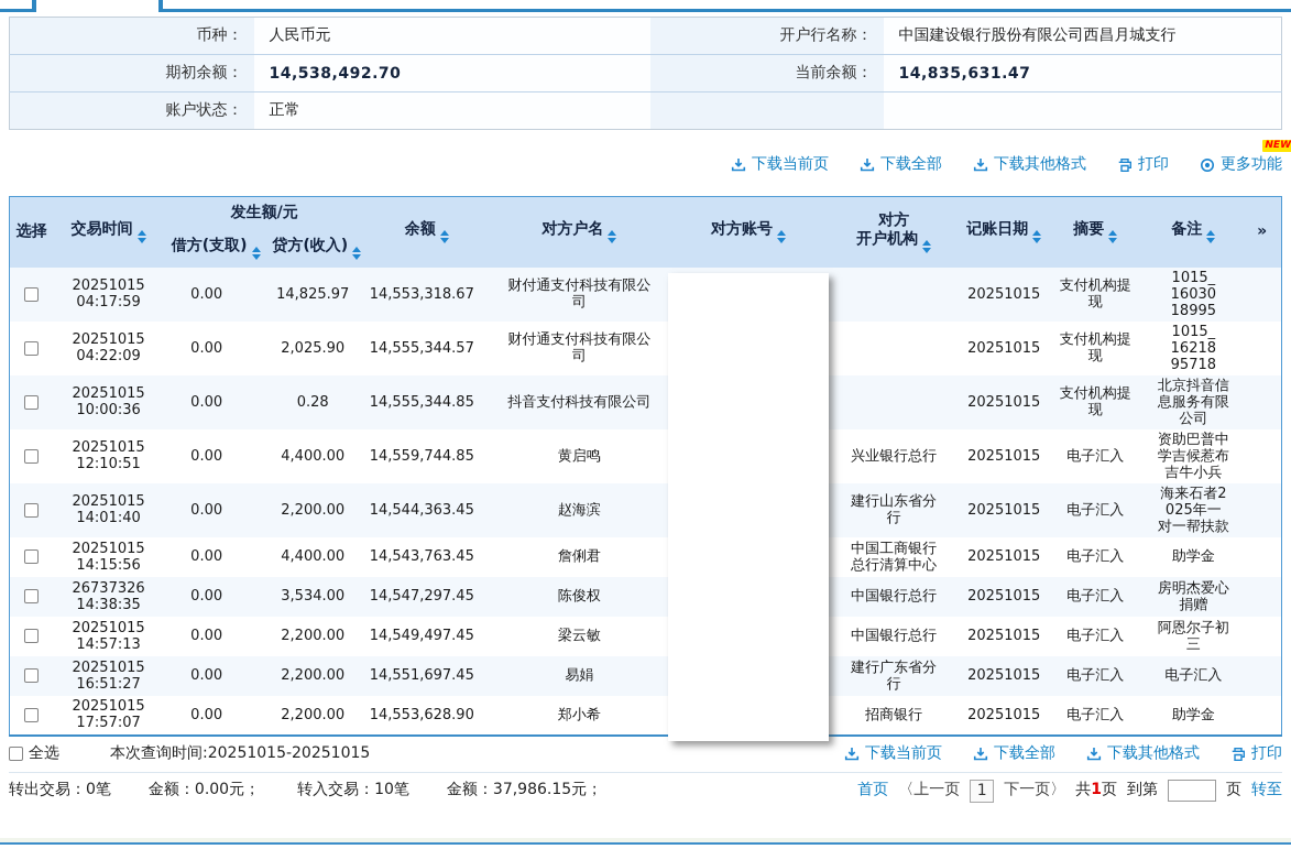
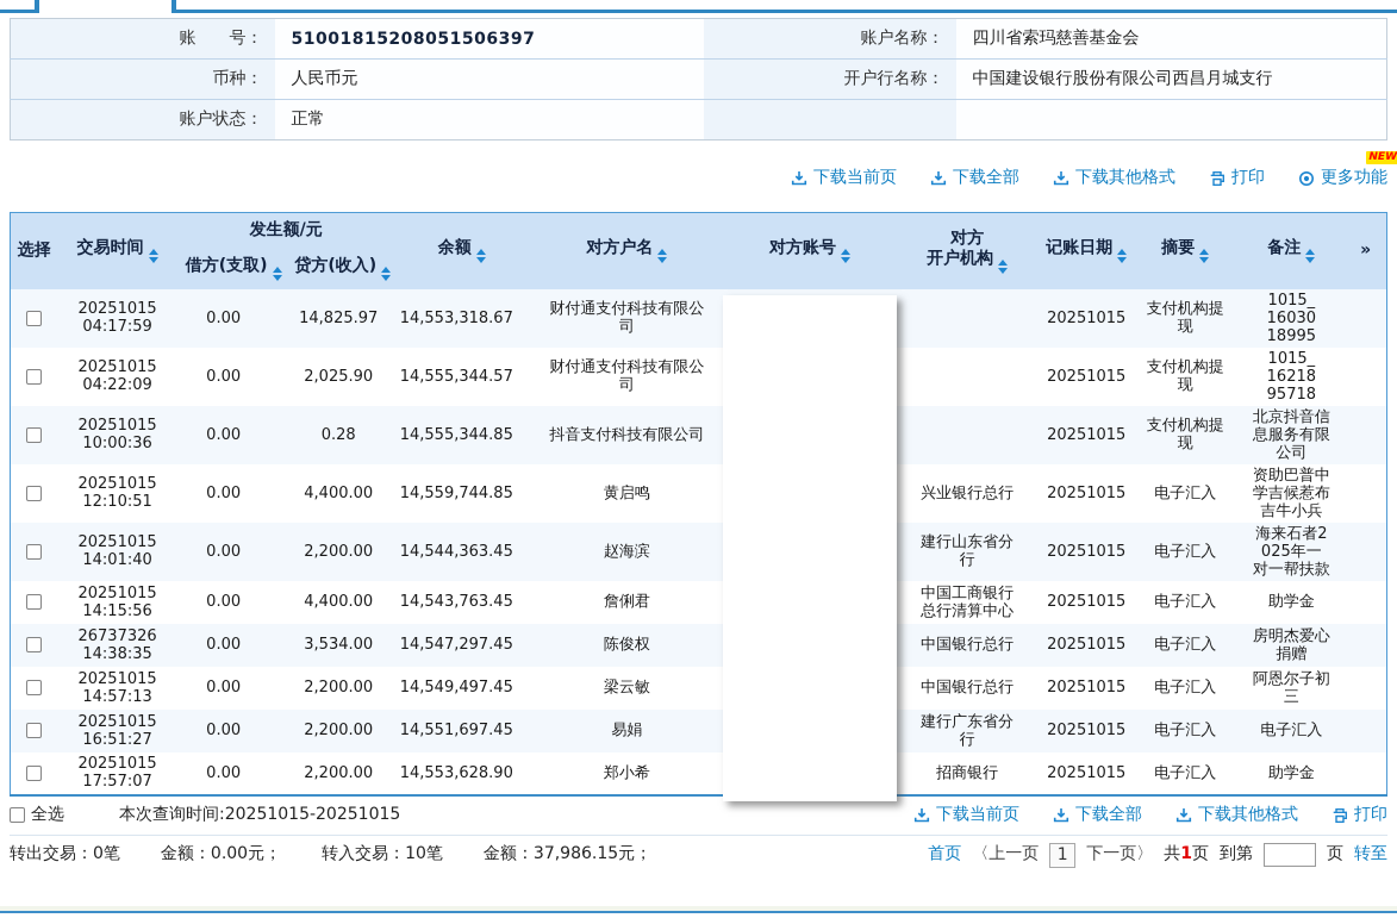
+ 账 号：	51001815208051506397	账户名称：	四川省索玛慈善基金会
  币种：	人民币元	开户行名称：	中国建设银行股份有限公司西昌月城支行
- 期初余额：	14,538,492.70	当前余额：	14,835,631.47
  账户状态：	正常
  下载当前页
  下载全部
  下载其他格式
  打印
  NEW
  更多功能
  选择	交易时间	发生额/元	余额	对方户名	对方账号	对方 开户机构	记账日期	摘要	备注	»
  借方(支取)	贷方(收入)
  	20251015 04:17:59	0.00	14,825.97	14,553,318.67	财付通支付科技有限公 司			20251015	支付机构提 现	1015_ 16030 18995
  	20251015 04:22:09	0.00	2,025.90	14,555,344.57	财付通支付科技有限公 司			20251015	支付机构提 现	1015_ 16218 95718
  	20251015 10:00:36	0.00	0.28	14,555,344.85	抖音支付科技有限公司			20251015	支付机构提 现	北京抖音信 息服务有限 公司
  	20251015 12:10:51	0.00	4,400.00	14,559,744.85	黄启鸣		兴业银行总行	20251015	电子汇入	资助巴普中 学吉候惹布 吉牛小兵
  	20251015 14:01:40	0.00	2,200.00	14,544,363.45	赵海滨		建行山东省分 行	20251015	电子汇入	海来石者2 025年一 对一帮扶款
  	20251015 14:15:56	0.00	4,400.00	14,543,763.45	詹俐君		中国工商银行 总行清算中心	20251015	电子汇入	助学金
  	26737326 14:38:35	0.00	3,534.00	14,547,297.45	陈俊权		中国银行总行	20251015	电子汇入	房明杰爱心 捐赠
  	20251015 14:57:13	0.00	2,200.00	14,549,497.45	梁云敏		中国银行总行	20251015	电子汇入	阿恩尔子初 三
  	20251015 16:51:27	0.00	2,200.00	14,551,697.45	易娟		建行广东省分 行	20251015	电子汇入	电子汇入
  	20251015 17:57:07	0.00	2,200.00	14,553,628.90	郑小希		招商银行	20251015	电子汇入	助学金
  全选
  本次查询时间:20251015-20251015
  下载当前页
  下载全部
  下载其他格式
  打印
  转出交易：0笔
  金额：0.00元；
  转入交易：10笔
  金额：37,986.15元；
  首页
  〈上一页
  1
  下一页〉
  共1页
  到第
  页
  转至
